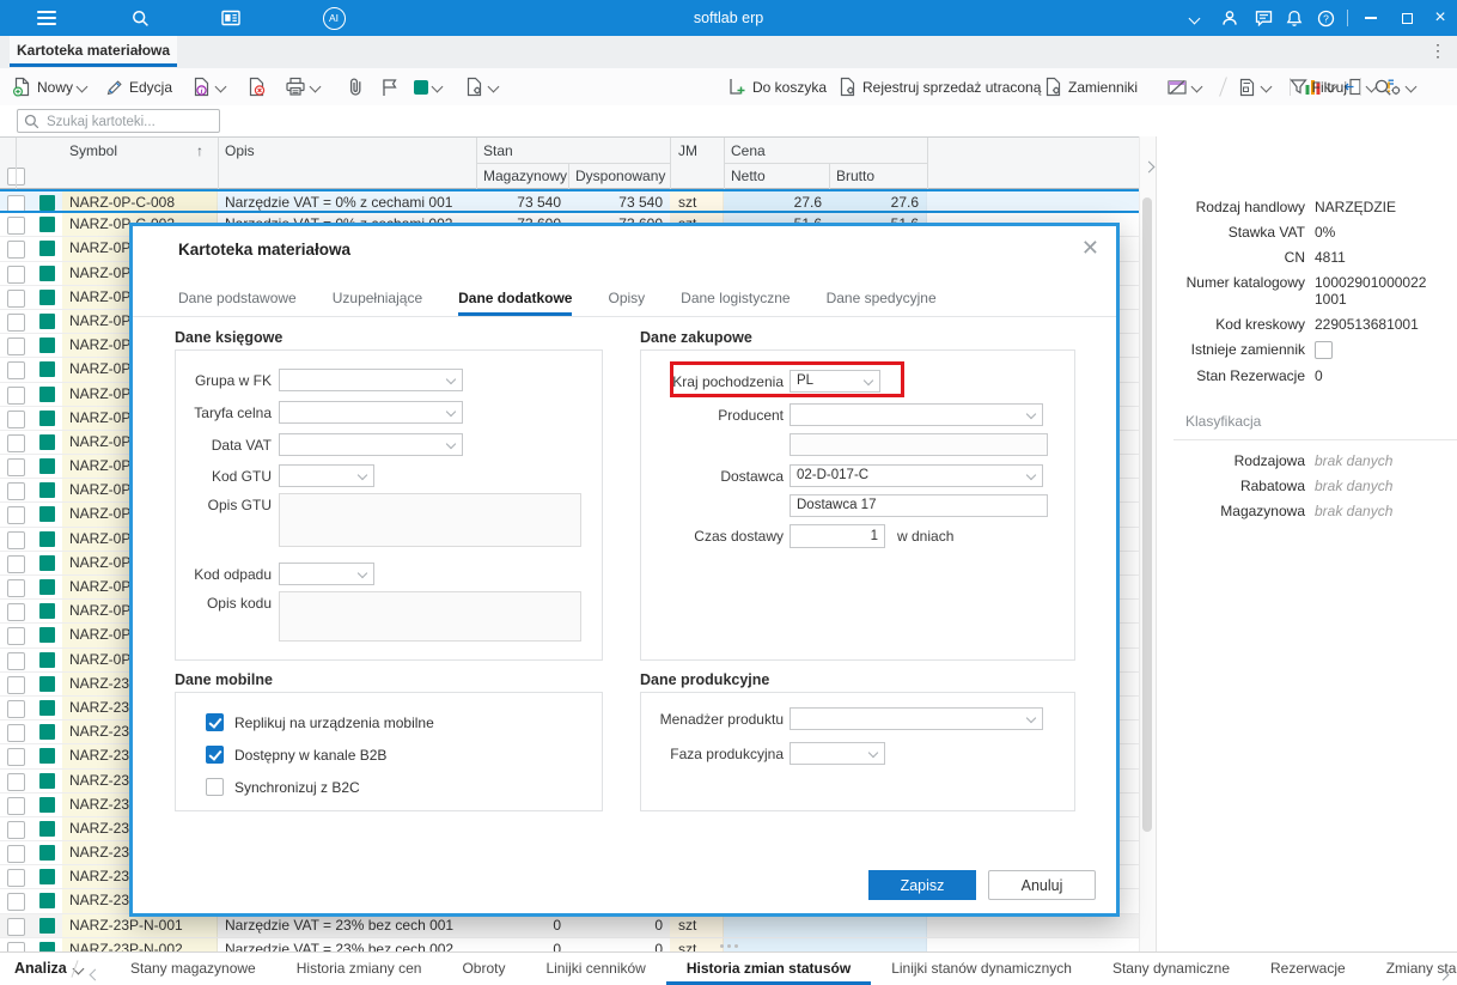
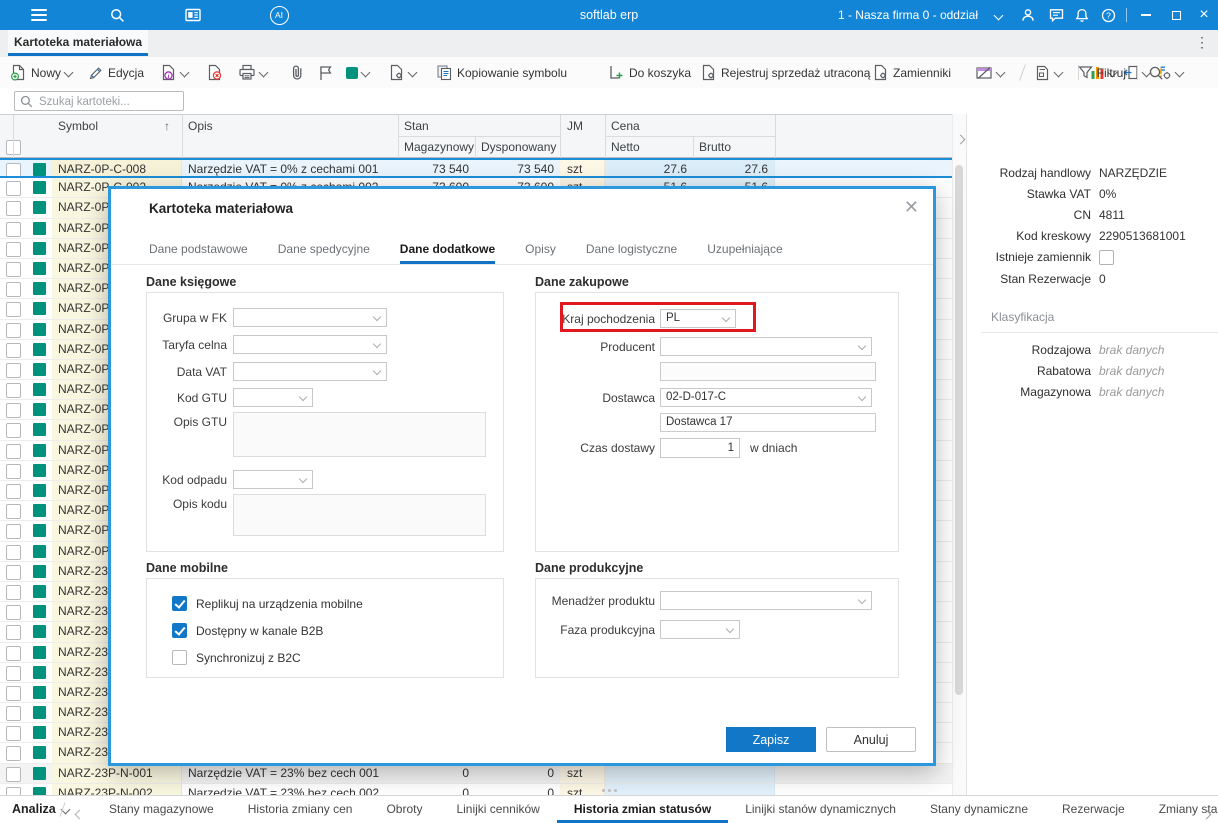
  AI
  softlab erp
+ 1 - Nasza firma 0 - oddział
  ?
  ×
  Kartoteka materiałowa
  ⋮
  Nowy
  Edycja
+ Kopiowanie symbolu
  Do koszyka
  Rejestruj sprzedaż utraconą
  Zamienniki
  !
  Filtruj
  Szukaj kartoteki...
  Symbol
  ↑
  Opis
  Stan
  Magazynowy
  Dysponowany
  JM
  Cena
  Netto
  Brutto
  NARZ-0P-C-008
  Narzędzie VAT = 0% z cechami 001
  73 540
  73 540
  szt
  27.6
  27.6
  NARZ-0P
  NARZ-0P
  NARZ-0P
  NARZ-0P
  NARZ-0P
  NARZ-0P
  NARZ-0P
  NARZ-0P
  NARZ-0P
  NARZ-0P
  NARZ-0P
  NARZ-0P
  NARZ-0P
  NARZ-0P
  NARZ-0P
  NARZ-0P
  NARZ-0P
  NARZ-0P
  NARZ-23
  NARZ-23
  NARZ-23
  NARZ-23
  NARZ-23
  NARZ-23
  NARZ-23
  NARZ-23
  NARZ-23
  NARZ-23
  NARZ-23P-N-001
  Narzędzie VAT = 23% bez cech 001
  0
  0
  szt
  NARZ-23P-N-002
  Narzędzie VAT = 23% bez cech 002
  0
  0
  szt
  Rodzaj handlowy
  NARZĘDZIE
  Stawka VAT
  0%
  CN
  4811
- Numer katalogowy
- 10002901000022 1001
  Kod kreskowy
  2290513681001
  Istnieje zamiennik
  Stan Rezerwacje
  0
  Klasyfikacja
  Rodzajowa
  brak danych
  Rabatowa
  brak danych
  Magazynowa
  brak danych
  Kartoteka materiałowa
  ✕
  Dane podstawowe
- Uzupełniające
+ Dane spedycyjne
  Dane dodatkowe
  Opisy
  Dane logistyczne
- Dane spedycyjne
+ Uzupełniające
  Dane księgowe
  Grupa w FK
  Taryfa celna
  Data VAT
  Kod GTU
  Opis GTU
  Kod odpadu
  Opis kodu
  Dane zakupowe
  Kraj pochodzenia
  PL
  Producent
  Dostawca
  02-D-017-C
  Dostawca 17
  Czas dostawy
  1
  w dniach
  Dane mobilne
  Replikuj na urządzenia mobilne
  Dostępny w kanale B2B
  Synchronizuj z B2C
  Dane produkcyjne
  Menadżer produktu
  Faza produkcyjna
  Zapisz
  Anuluj
  Analiza
  Stany magazynowe
  Historia zmiany cen
  Obroty
  Linijki cenników
  Historia zmian statusów
  Linijki stanów dynamicznych
  Stany dynamiczne
  Rezerwacje
